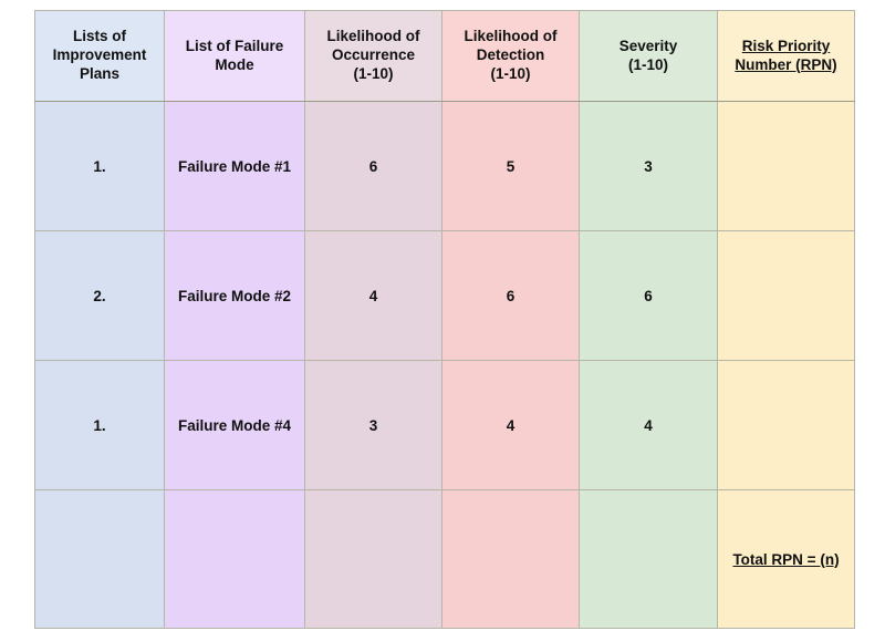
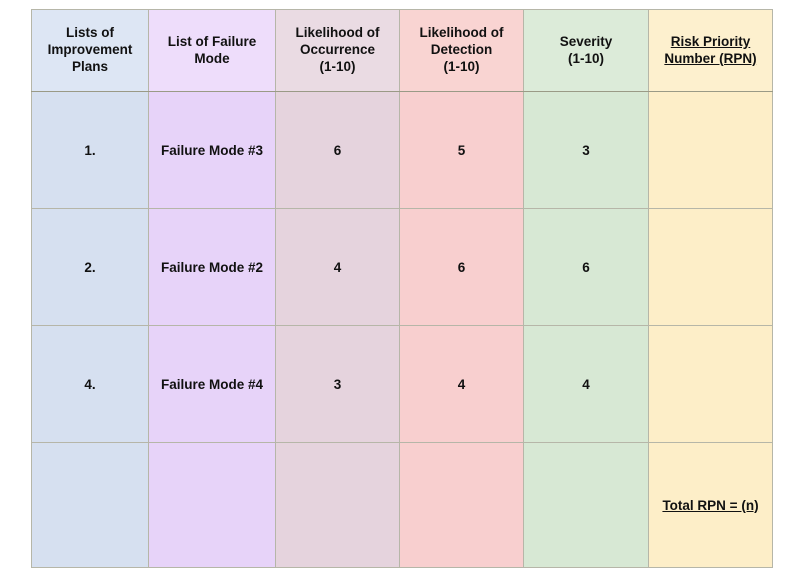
  Lists of Improvement Plans	List of Failure Mode	Likelihood of Occurrence (1-10)	Likelihood of Detection (1-10)	Severity (1-10)	Risk Priority Number (RPN)
- 1.	Failure Mode #1	6	5	3
+ 1.	Failure Mode #3	6	5	3
  2.	Failure Mode #2	4	6	6
- 1.	Failure Mode #4	3	4	4
+ 4.	Failure Mode #4	3	4	4
  					Total RPN = (n)
